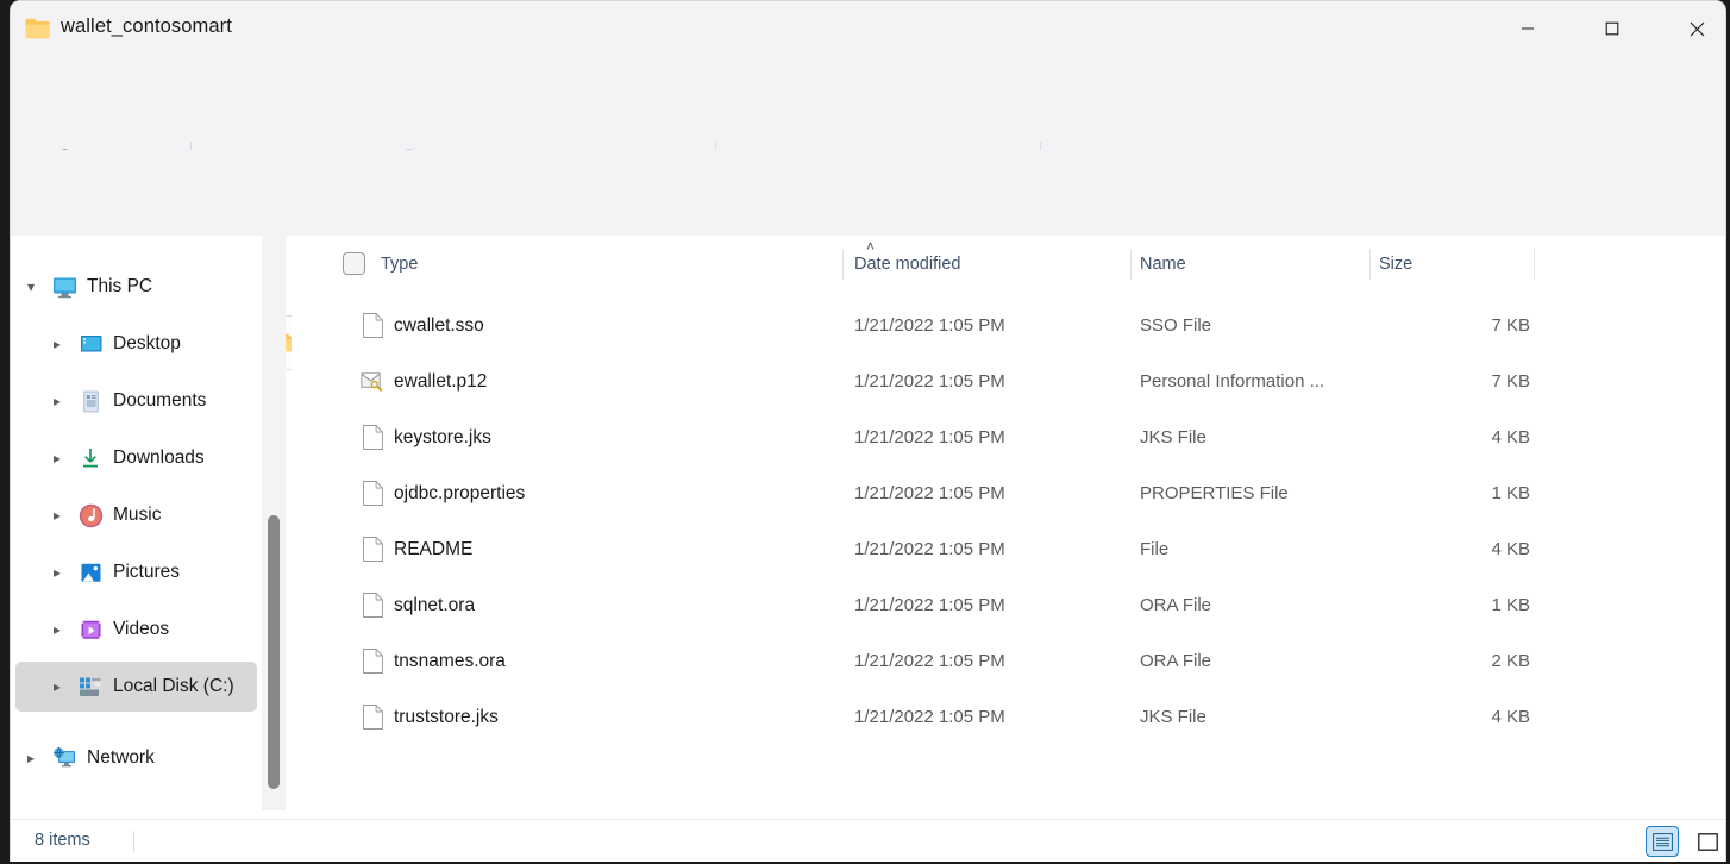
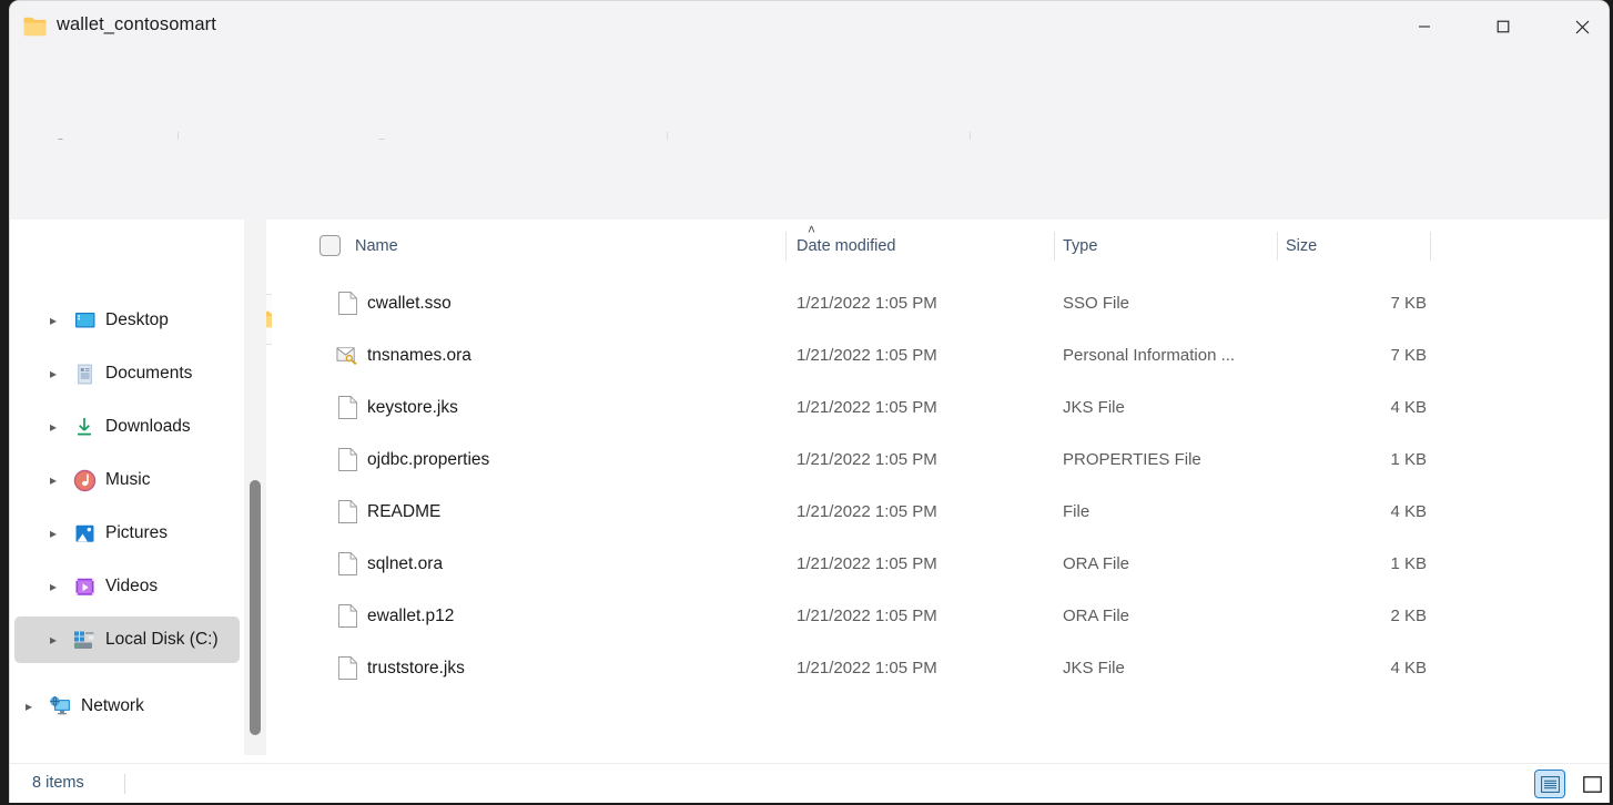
  wallet_contosomart
- ▾
- This PC
  ▸
  Desktop
  ▸
  Documents
  ▸
  Downloads
  ▸
  Music
  ▸
  Pictures
  ▸
  Videos
  ▸
  Local Disk (C:)
  ▸
  Network
  ˄
- Type
+ Name
  Date modified
- Name
+ Type
  Size
  cwallet.sso
  1/21/2022 1:05 PM
  SSO File
  7 KB
- ewallet.p12
+ tnsnames.ora
  1/21/2022 1:05 PM
  Personal Information ...
  7 KB
  keystore.jks
  1/21/2022 1:05 PM
  JKS File
  4 KB
  ojdbc.properties
  1/21/2022 1:05 PM
  PROPERTIES File
  1 KB
  README
  1/21/2022 1:05 PM
  File
  4 KB
  sqlnet.ora
  1/21/2022 1:05 PM
  ORA File
  1 KB
- tnsnames.ora
+ ewallet.p12
  1/21/2022 1:05 PM
  ORA File
  2 KB
  truststore.jks
  1/21/2022 1:05 PM
  JKS File
  4 KB
  8 items
